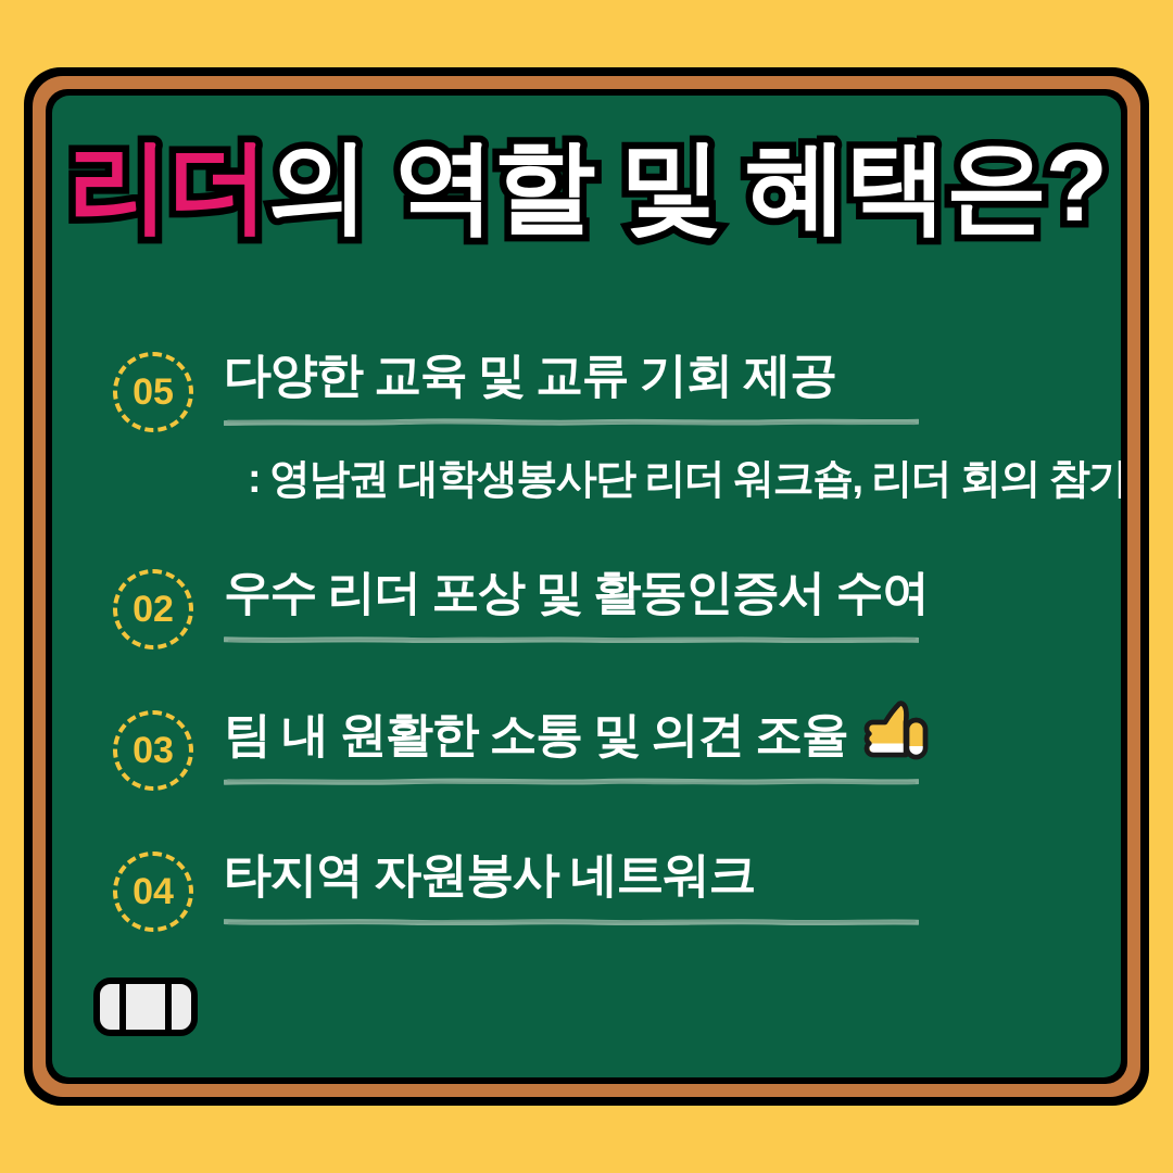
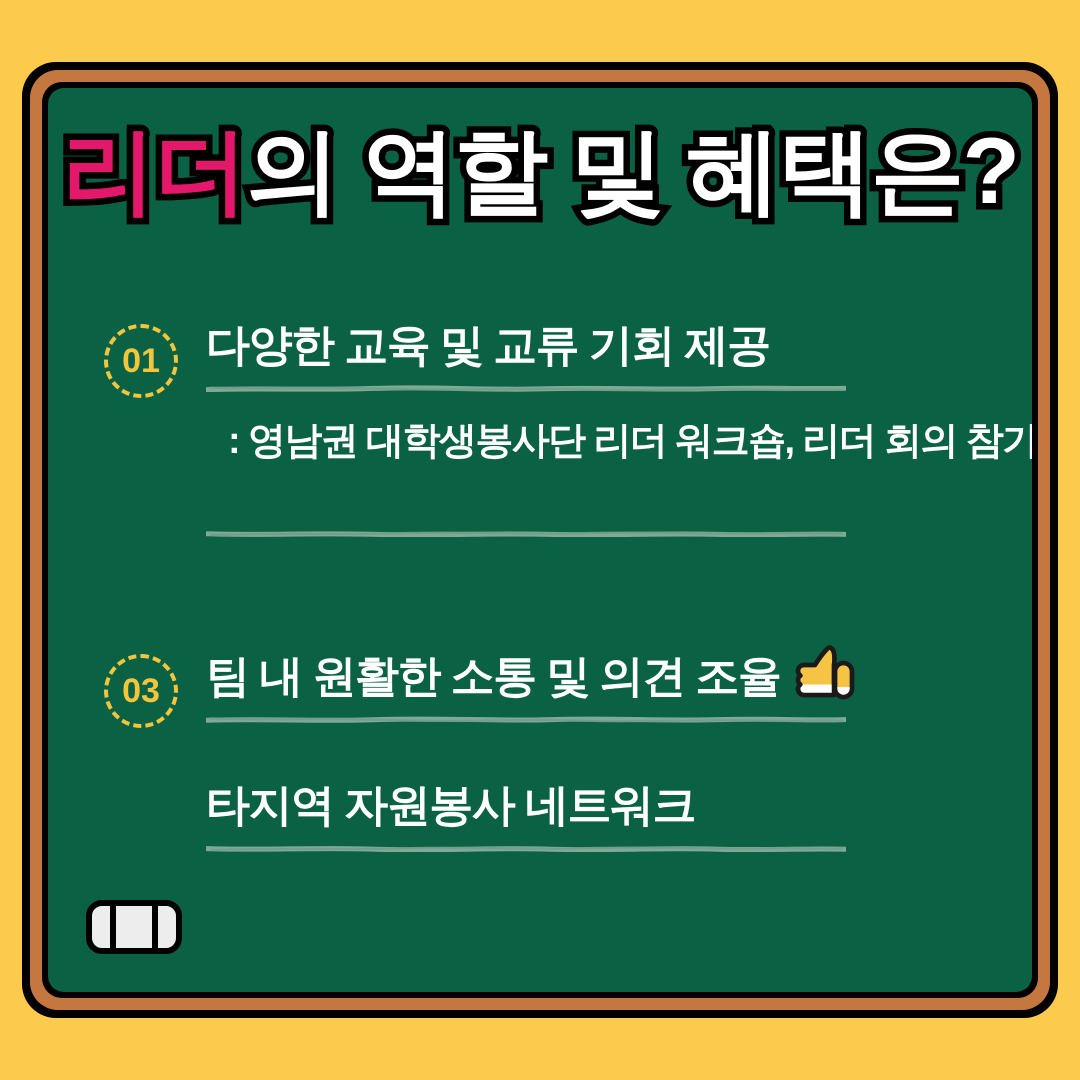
  리더의 역할 및 혜택은?
- 05
+ 01
  다양한 교육 및 교류 기회 제공
  : 영남권 대학생봉사단 리더 워크숍, 리더 회의 참가
- 02
- 우수 리더 포상 및 활동인증서 수여
  03
  팀 내 원활한 소통 및 의견 조율
- 04
  타지역 자원봉사 네트워크
